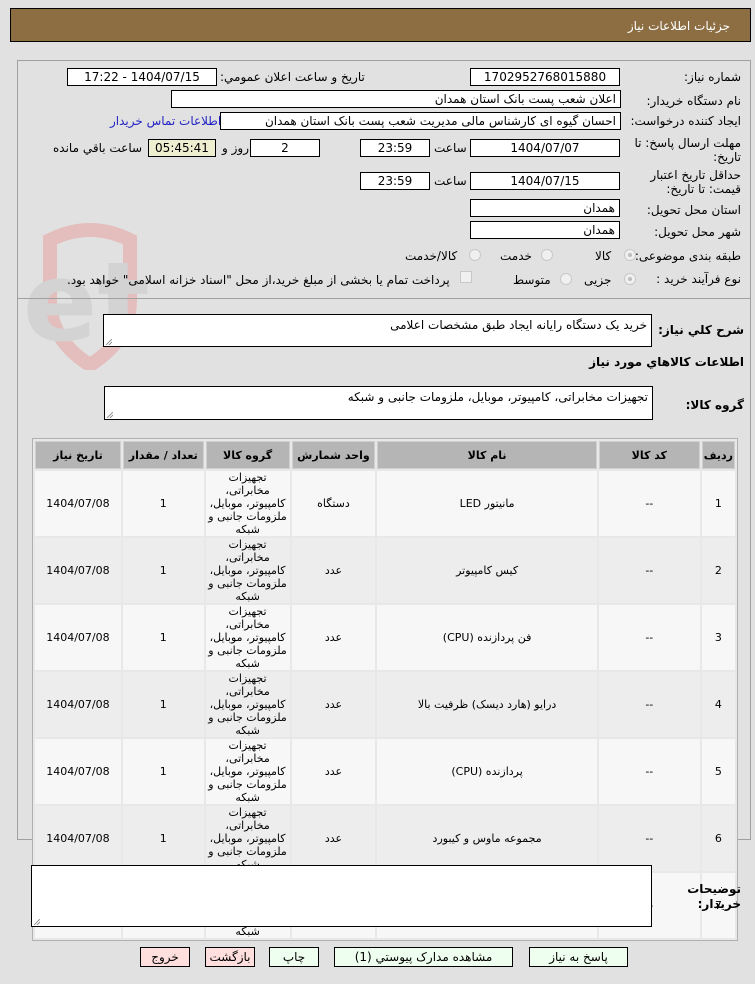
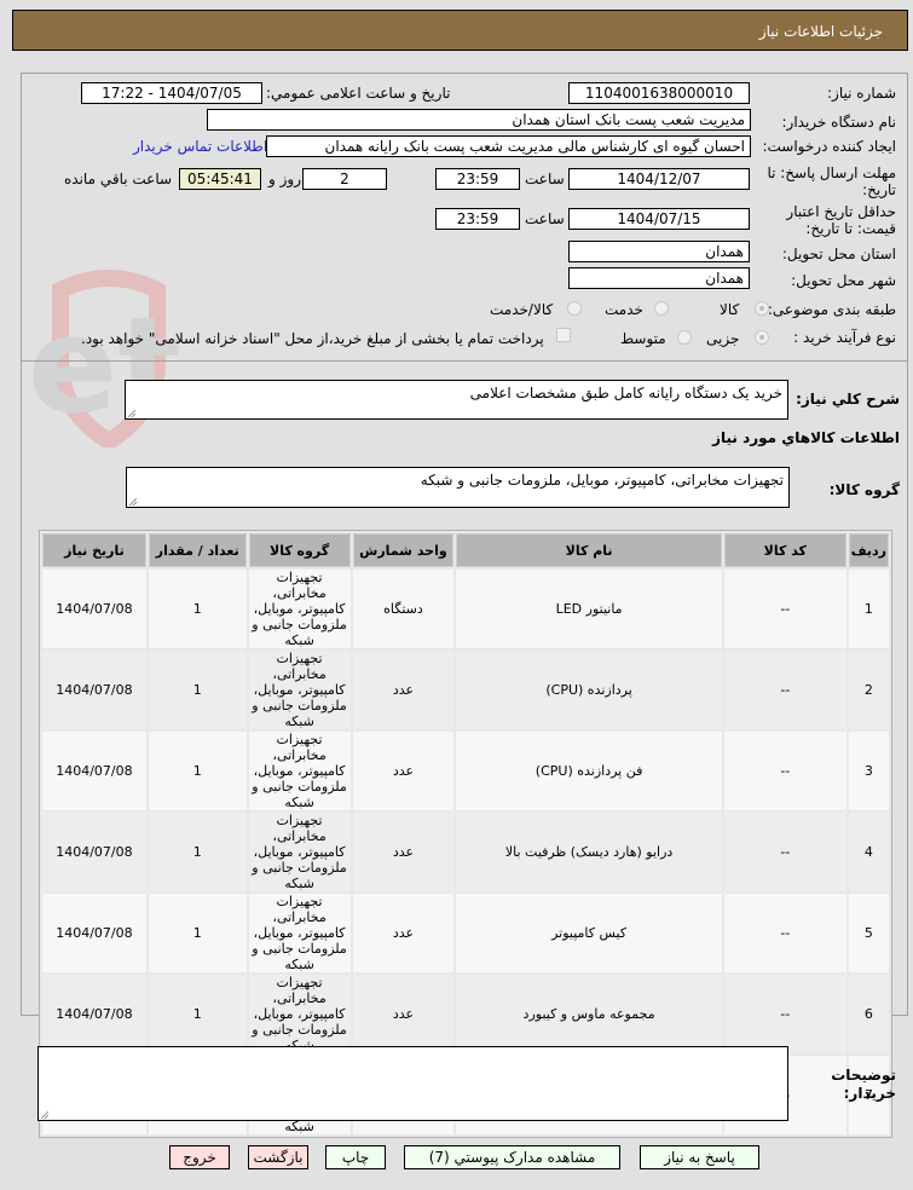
  جزئیات اطلاعات نیاز
  شماره نیاز:
- 1702952768015880
+ 1104001638000010
- تاریخ و ساعت اعلان عمومي:
+ تاریخ و ساعت اعلامی عمومي:
- 1404/07/15 - 17:22
+ 1404/07/05 - 17:22
  نام دستگاه خریدار:
- اعلان شعب پست بانک استان همدان
+ مدیریت شعب پست بانک استان همدان
  ایجاد کننده درخواست:
- احسان گیوه ای کارشناس مالی مدیریت شعب پست بانک استان همدان
+ احسان گیوه ای کارشناس مالی مدیریت شعب پست بانک رایانه همدان
  اطلاعات تماس خریدار
  مهلت ارسال پاسخ: تا
  تاریخ:
- 1404/07/07
+ 1404/12/07
  ساعت
  23:59
  2
  روز و
  05:45:41
  ساعت باقي مانده
  حداقل تاریخ اعتبار
  قیمت: تا تاریخ:
  1404/07/15
  ساعت
  23:59
  استان محل تحویل:
  همدان
  شهر محل تحویل:
  همدان
  طبقه بندی موضوعی:
  کالا
  خدمت
  کالا/خدمت
  نوع فرآیند خرید :
  جزیی
  متوسط
  پرداخت تمام یا بخشی از مبلغ خرید،از محل "اسناد خزانه اسلامی" خواهد بود.
  شرح كلي نياز:
- خرید یک دستگاه رایانه ایجاد طبق مشخصات اعلامی
+ خرید یک دستگاه رایانه کامل طبق مشخصات اعلامی
  اطلاعات كالاهاي مورد نياز
  گروه کالا:
  تجهیزات مخابراتی، کامپیوتر، موبایل، ملزومات جانبی و شبکه
  ردیف	کد کالا	نام کالا	واحد شمارش	گروه کالا	تعداد / مقدار	تاریخ نیاز
  1	--	مانیتور LED	دستگاه	تجهیزات مخابراتی، کامپیوتر، موبایل، ملزومات جانبی و شبکه	1	1404/07/08
- 2	--	کیس کامپیوتر	عدد	تجهیزات مخابراتی، کامپیوتر، موبایل، ملزومات جانبی و شبکه	1	1404/07/08
+ 2	--	پردازنده (CPU)	عدد	تجهیزات مخابراتی، کامپیوتر، موبایل، ملزومات جانبی و شبکه	1	1404/07/08
  3	--	فن پردازنده (CPU)	عدد	تجهیزات مخابراتی، کامپیوتر، موبایل، ملزومات جانبی و شبکه	1	1404/07/08
  4	--	درایو (هارد دیسک) ظرفیت بالا	عدد	تجهیزات مخابراتی، کامپیوتر، موبایل، ملزومات جانبی و شبکه	1	1404/07/08
- 5	--	پردازنده (CPU)	عدد	تجهیزات مخابراتی، کامپیوتر، موبایل، ملزومات جانبی و شبکه	1	1404/07/08
+ 5	--	کیس کامپیوتر	عدد	تجهیزات مخابراتی، کامپیوتر، موبایل، ملزومات جانبی و شبکه	1	1404/07/08
  6	--	مجموعه ماوس و کیبورد	عدد	تجهیزات مخابراتی، کامپیوتر، موبایل، ملزومات جانبی و	1	1404/07/08
  توضیحات
  خریدار:
  پاسخ به نیاز
- مشاهده مدارک پیوستي (1)
+ مشاهده مدارک پیوستي (7)
  چاپ
  بازگشت
  خروج
